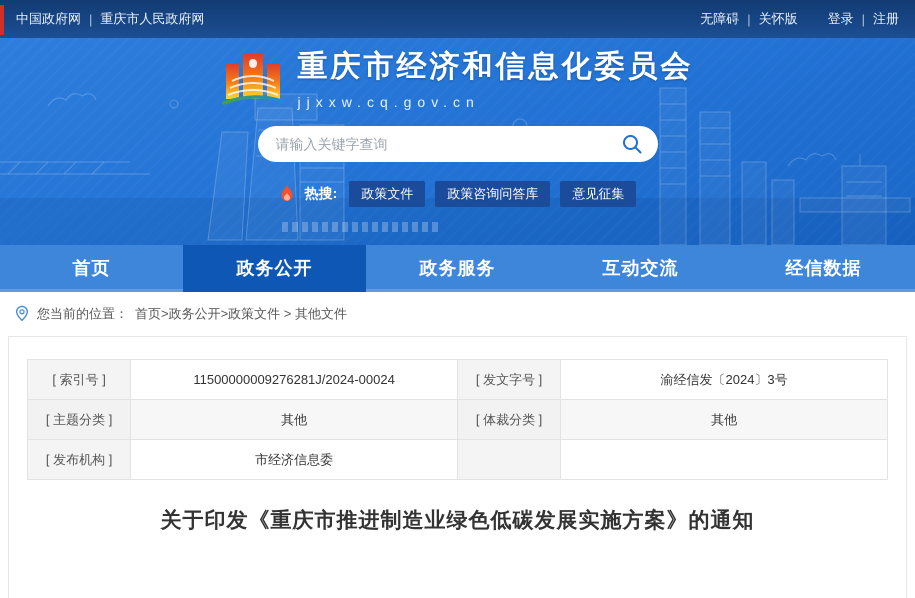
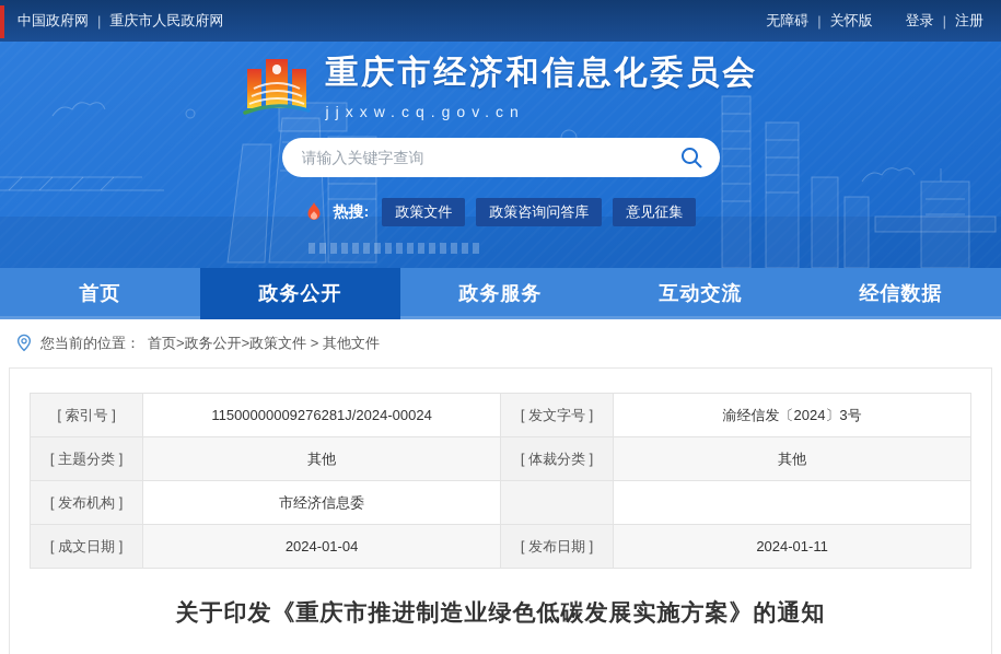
  中国政府网
  |
  重庆市人民政府网
  无障碍
  |
  关怀版
  登录
  |
  注册
  重庆市经济和信息化委员会
  jjxxw.cq.gov.cn
  请输入关键字查询
  热搜:
  政策文件
  政策咨询问答库
  意见征集
  首页
  政务公开
  政务服务
  互动交流
  经信数据
  您当前的位置：
  首页>政务公开>政策文件 > 其他文件
  [ 索引号 ]	11500000009276281J/2024-00024	[ 发文字号 ]	渝经信发〔2024〕3号
  [ 主题分类 ]	其他	[ 体裁分类 ]	其他
  [ 发布机构 ]	市经济信息委
+ [ 成文日期 ]	2024-01-04	[ 发布日期 ]	2024-01-11
  关于印发《重庆市推进制造业绿色低碳发展实施方案》的通知
